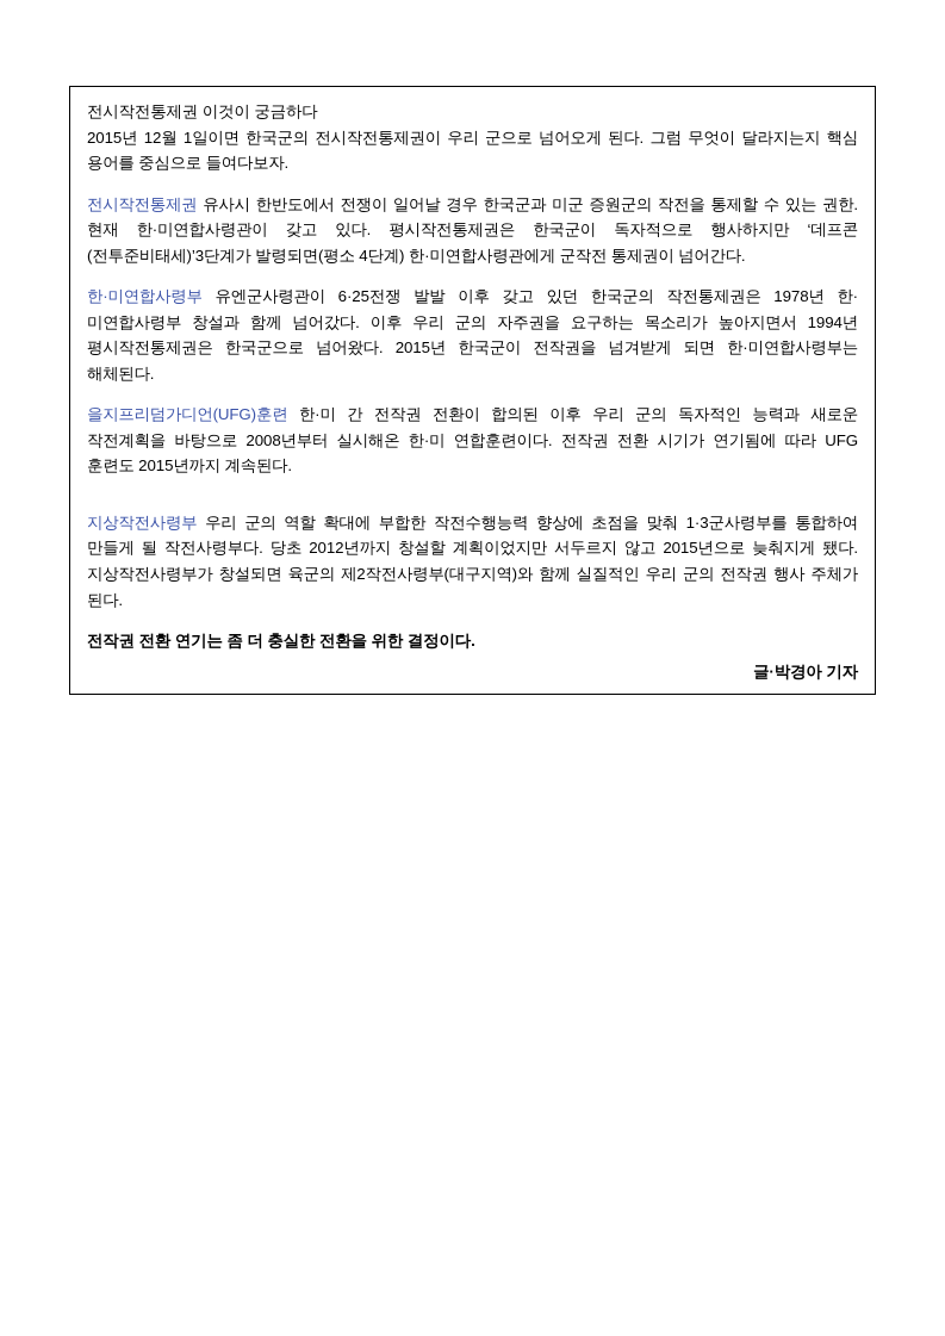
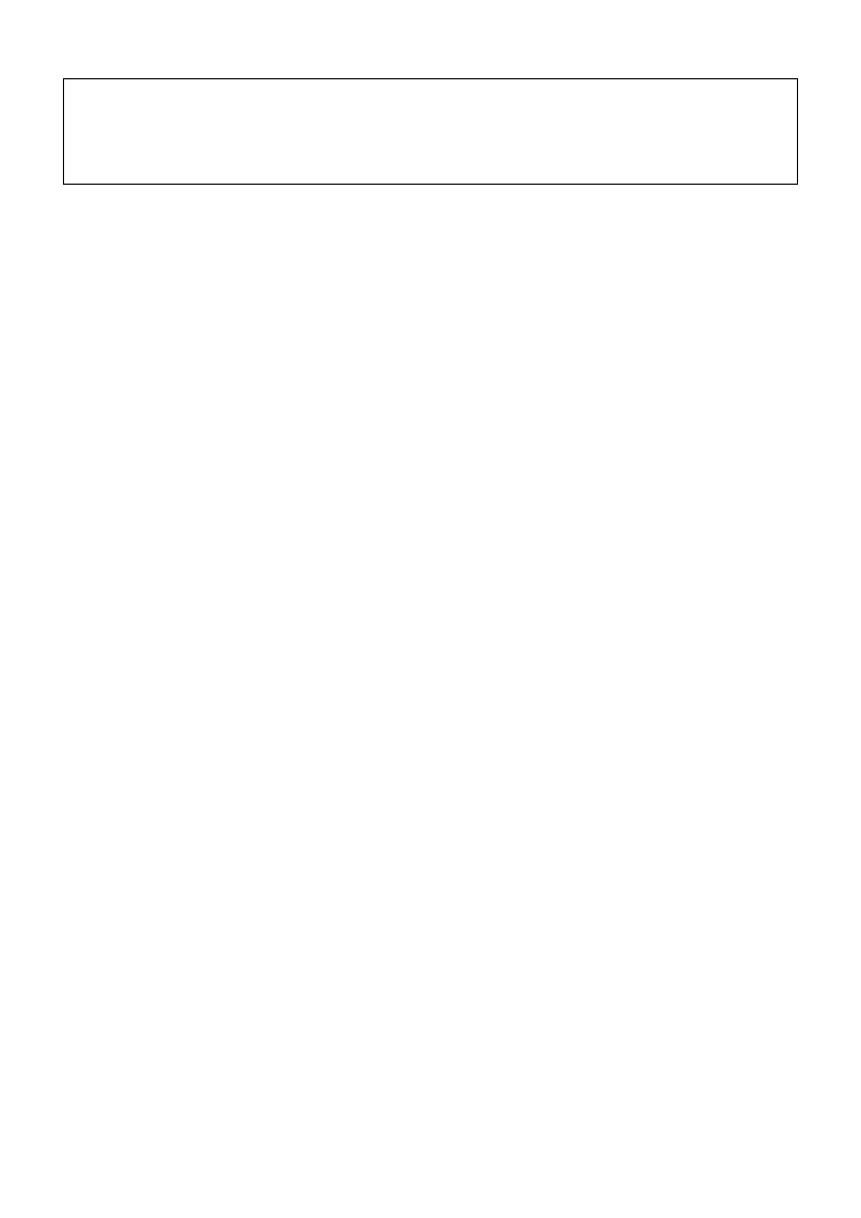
- 전시작전통제권 이것이 궁금하다
- 2015년 12월 1일이면 한국군의 전시작전통제권이 우리 군으로 넘어오게 된다. 그럼 무엇이 달라지는지 핵심 용어를 중심으로 들여다보자.
- 전시작전통제권 유사시 한반도에서 전쟁이 일어날 경우 한국군과 미군 증원군의 작전을 통제할 수 있는 권한. 현재 한·미연합사령관이 갖고 있다. 평시작전통제권은 한국군이 독자적으로 행사하지만 ‘데프콘(전투준비태세)’3단계가 발령되면(평소 4단계) 한·미연합사령관에게 군작전 통제권이 넘어간다.
- 한·미연합사령부 유엔군사령관이 6·25전쟁 발발 이후 갖고 있던 한국군의 작전통제권은 1978년 한·미연합사령부 창설과 함께 넘어갔다. 이후 우리 군의 자주권을 요구하는 목소리가 높아지면서 1994년 평시작전통제권은 한국군으로 넘어왔다. 2015년 한국군이 전작권을 넘겨받게 되면 한·미연합사령부는 해체된다.
- 을지프리덤가디언(UFG)훈련 한·미 간 전작권 전환이 합의된 이후 우리 군의 독자적인 능력과 새로운 작전계획을 바탕으로 2008년부터 실시해온 한·미 연합훈련이다. 전작권 전환 시기가 연기됨에 따라 UFG 훈련도 2015년까지 계속된다.
- 지상작전사령부 우리 군의 역할 확대에 부합한 작전수행능력 향상에 초점을 맞춰 1·3군사령부를 통합하여 만들게 될 작전사령부다. 당초 2012년까지 창설할 계획이었지만 서두르지 않고 2015년으로 늦춰지게 됐다. 지상작전사령부가 창설되면 육군의 제2작전사령부(대구지역)와 함께 실질적인 우리 군의 전작권 행사 주체가 된다.
- 전작권 전환 연기는 좀 더 충실한 전환을 위한 결정이다.
- 글·박경아 기자
